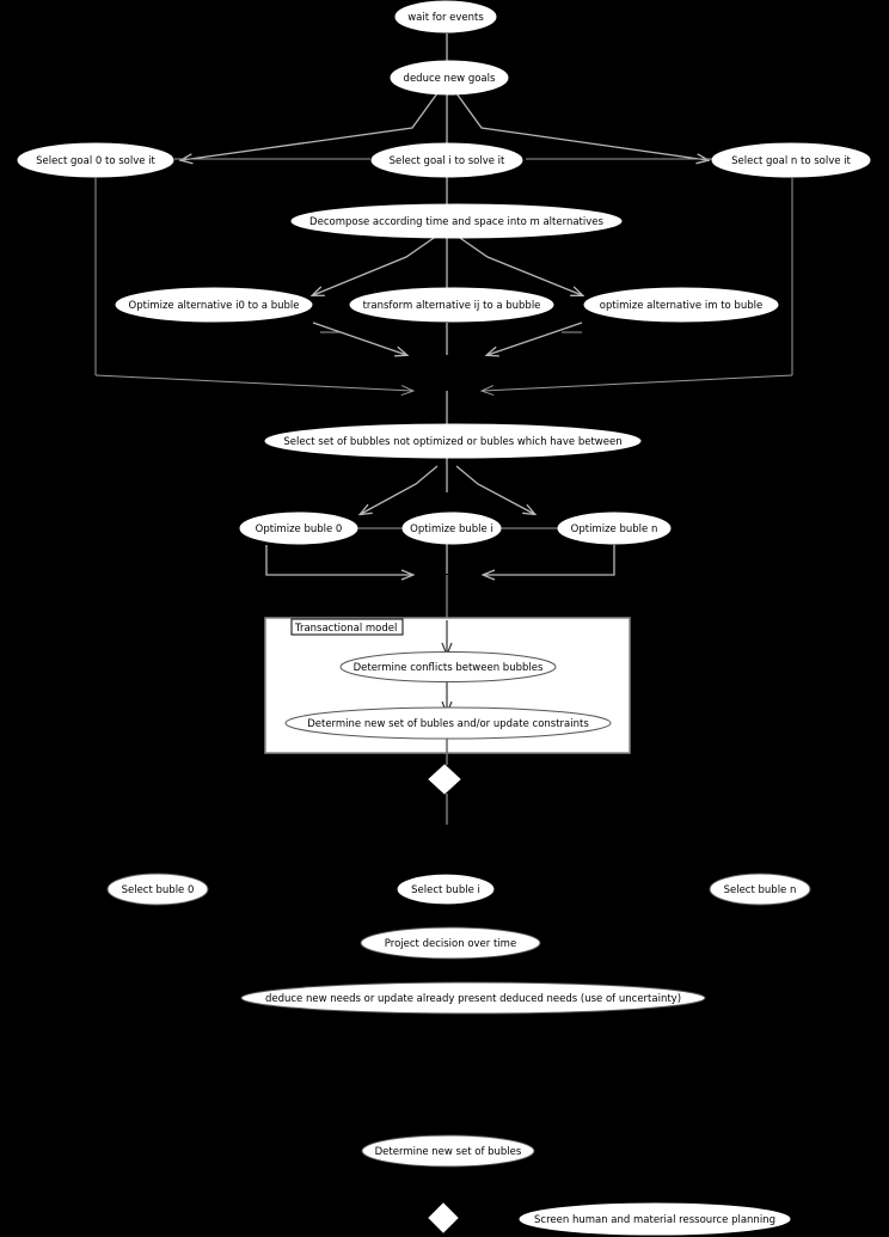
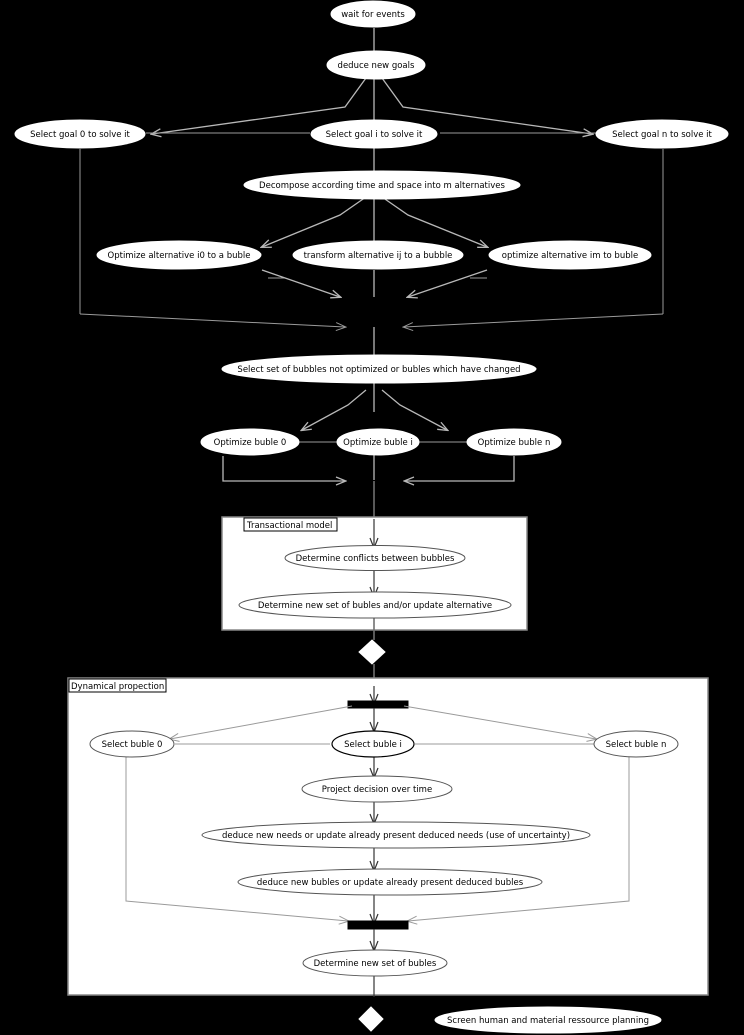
  Transactional model
  Determine conflicts between bubbles
- Determine new set of bubles and/or update constraints
+ Determine new set of bubles and/or update alternative
+ Dynamical propection
  wait for events
  deduce new goals
  Select goal 0 to solve it
  Select goal i to solve it
  Select goal n to solve it
  Decompose according time and space into m alternatives
  Optimize alternative i0 to a buble
  transform alternative ij to a bubble
  optimize alternative im to buble
- Select set of bubbles not optimized or bubles which have between
+ Select set of bubbles not optimized or bubles which have changed
  Optimize buble 0
  Optimize buble i
  Optimize buble n
  Select buble 0
  Select buble i
  Select buble n
  Project decision over time
  deduce new needs or update already present deduced needs (use of uncertainty)
+ deduce new bubles or update already present deduced bubles
  Determine new set of bubles
  Screen human and material ressource planning
